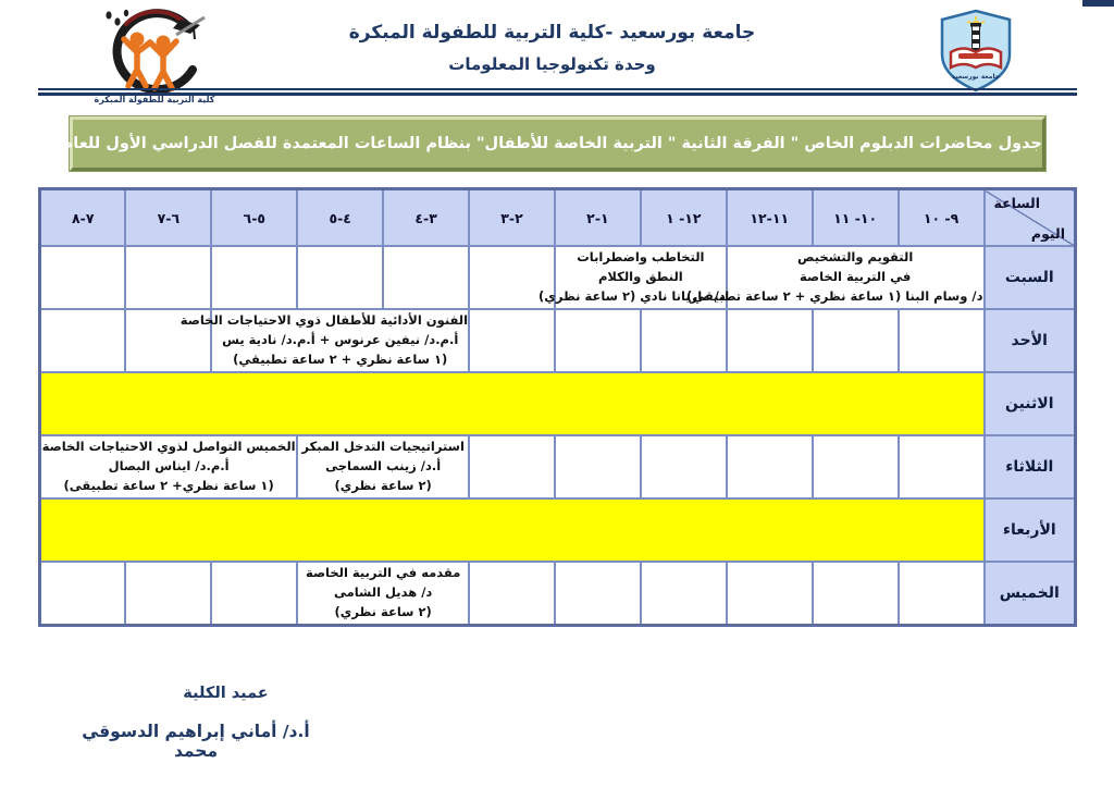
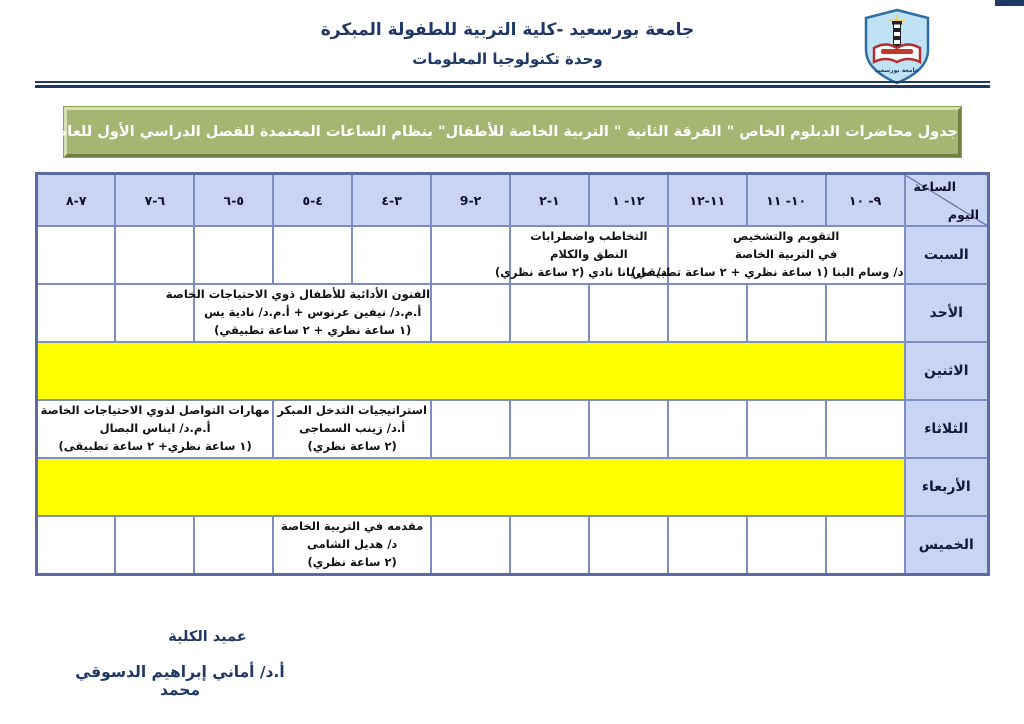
- كلية التربية للطفولة المبكرة
  جامعة بورسعيد -كلية التربية للطفولة المبكرة
  وحدة تكنولوجيا المعلومات
  جدول محاضرات الدبلوم الخاص " الفرقة الثانية " التربية الخاصة للأطفال" بنظام الساعات المعتمدة للفصل الدراسي الأول للعام
- الساعة اليوم	٩- ١٠	١٠- ١١	١١-١٢	١٢- ١	١-٢	٢-٣	٣-٤	٤-٥	٥-٦	٦-٧	٧-٨
+ الساعة اليوم	٩- ١٠	١٠- ١١	١١-١٢	١٢- ١	١-٢	٢-9	٣-٤	٤-٥	٥-٦	٦-٧	٧-٨
  السبت	التقويم والتشخيصفي التربية الخاصةد/ وسام البنا (١ ساعة نظري + ٢ ساعة تطبيقي)	التخاطب واضطراباتالنطق والكلامد/ ماريانا نادي (٢ ساعة نظري)
  الأحد							الفنون الأدائية للأطفال ذوي الاحتياجات الخاصةأ.م.د/ نيفين عرنوس + أ.م.د/ نادية يس(١ ساعة نظري + ٢ ساعة تطبيقي)
  الاثنين
- الثلاثاء							استراتيجيات التدخل المبكرأ.د/ زينب السماجى(٢ ساعة نظري)	الخميس التواصل لذوي الاحتياجات الخاصةأ.م.د/ ايناس البصال(١ ساعة نظري+ ٢ ساعة تطبيقى)
+ الثلاثاء							استراتيجيات التدخل المبكرأ.د/ زينب السماجى(٢ ساعة نظري)	مهارات التواصل لذوي الاحتياجات الخاصةأ.م.د/ ايناس البصال(١ ساعة نظري+ ٢ ساعة تطبيقى)
  الأربعاء
  الخميس							مقدمه في التربية الخاصةد/ هديل الشامى(٢ ساعة نظري)
  عميد الكلية
  أ.د/ أماني إبراهيم الدسوقي محمد
